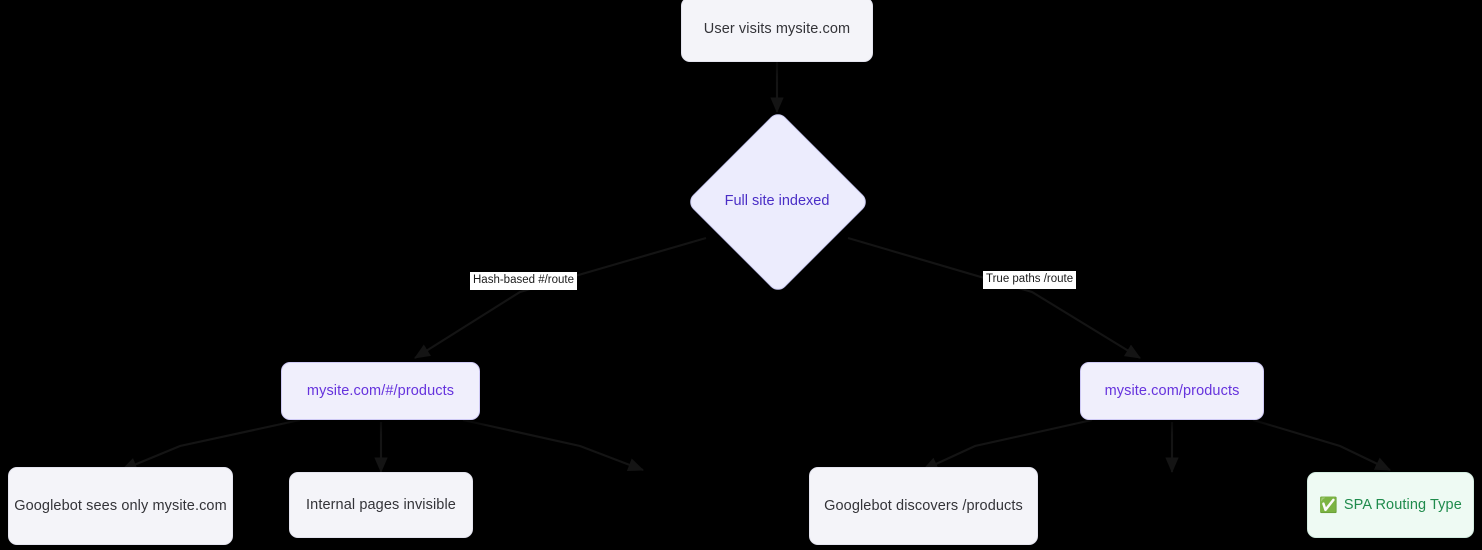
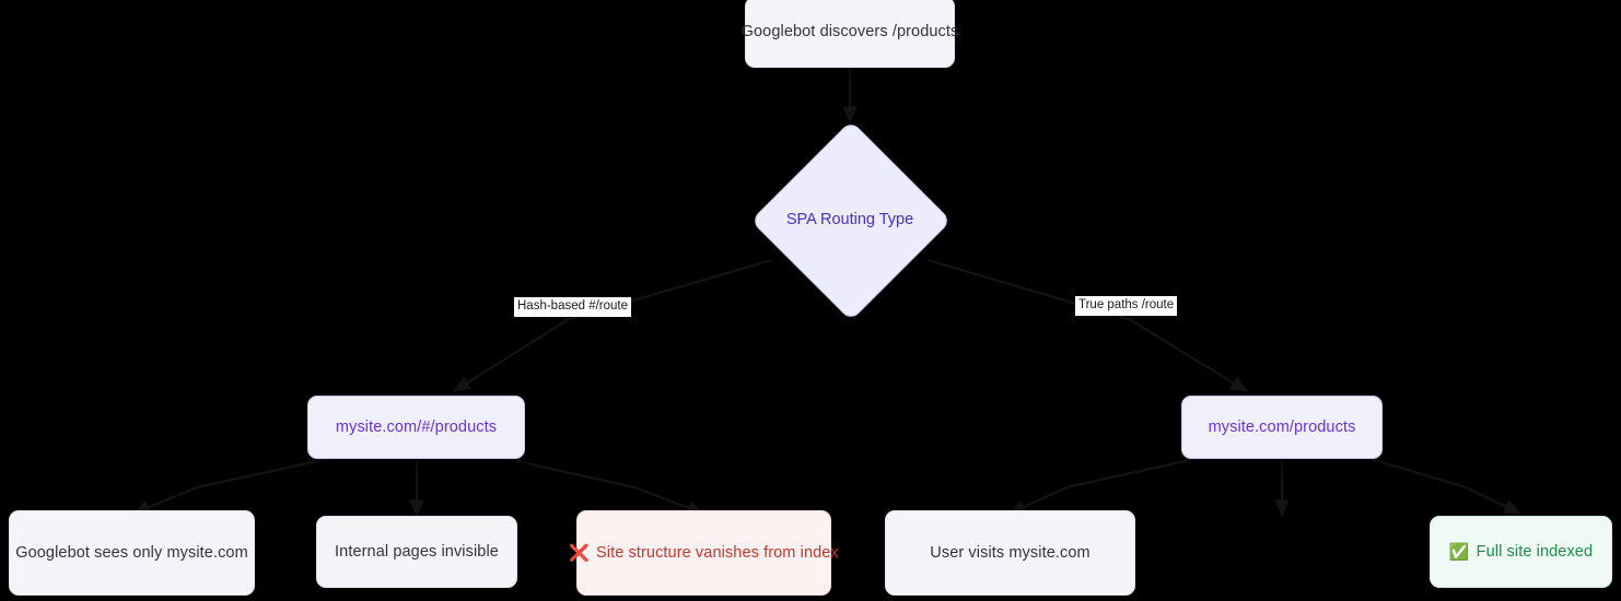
- User visits mysite.com
+ Googlebot discovers /products
- Full site indexed
+ SPA Routing Type
  Hash-based #/route
  True paths /route
  mysite.com/#/products
  mysite.com/products
  Googlebot sees only mysite.com
  Internal pages invisible
+ ❌
+ Site structure vanishes from index
- Googlebot discovers /products
+ User visits mysite.com
  ✅
- SPA Routing Type
+ Full site indexed
